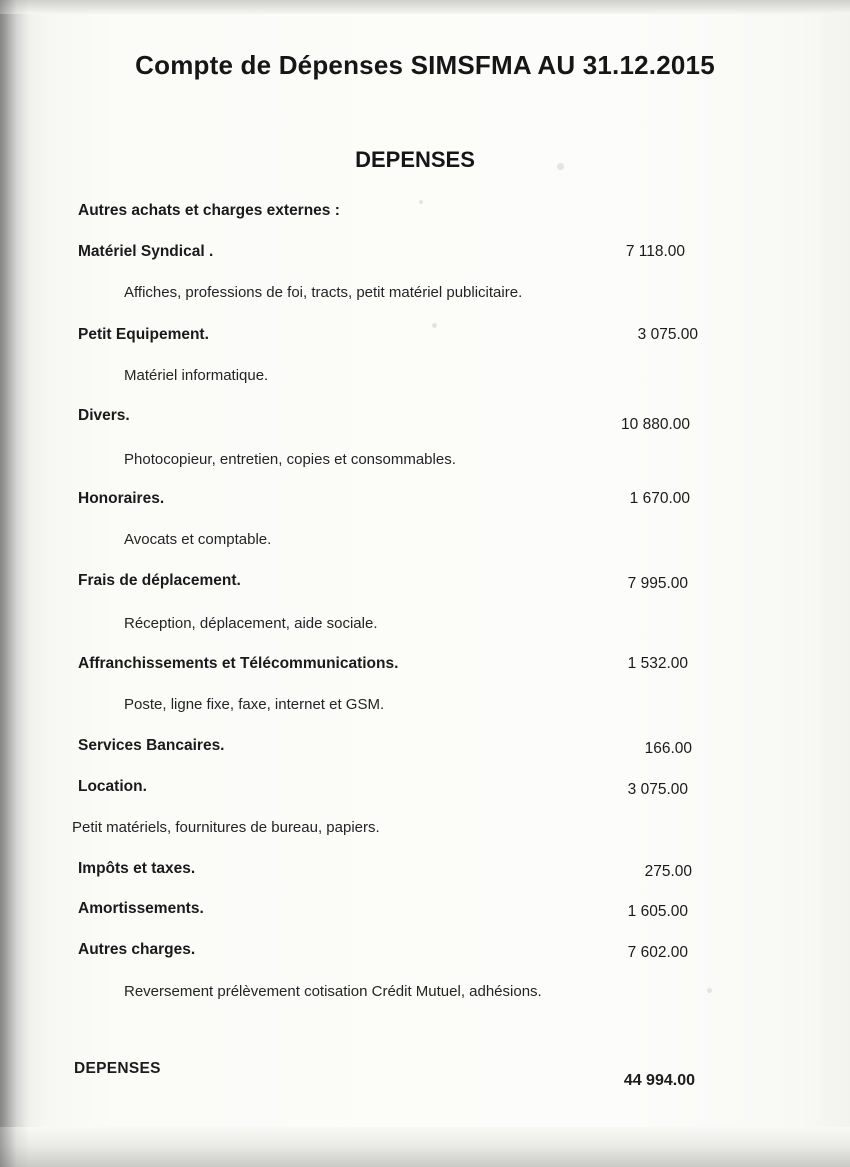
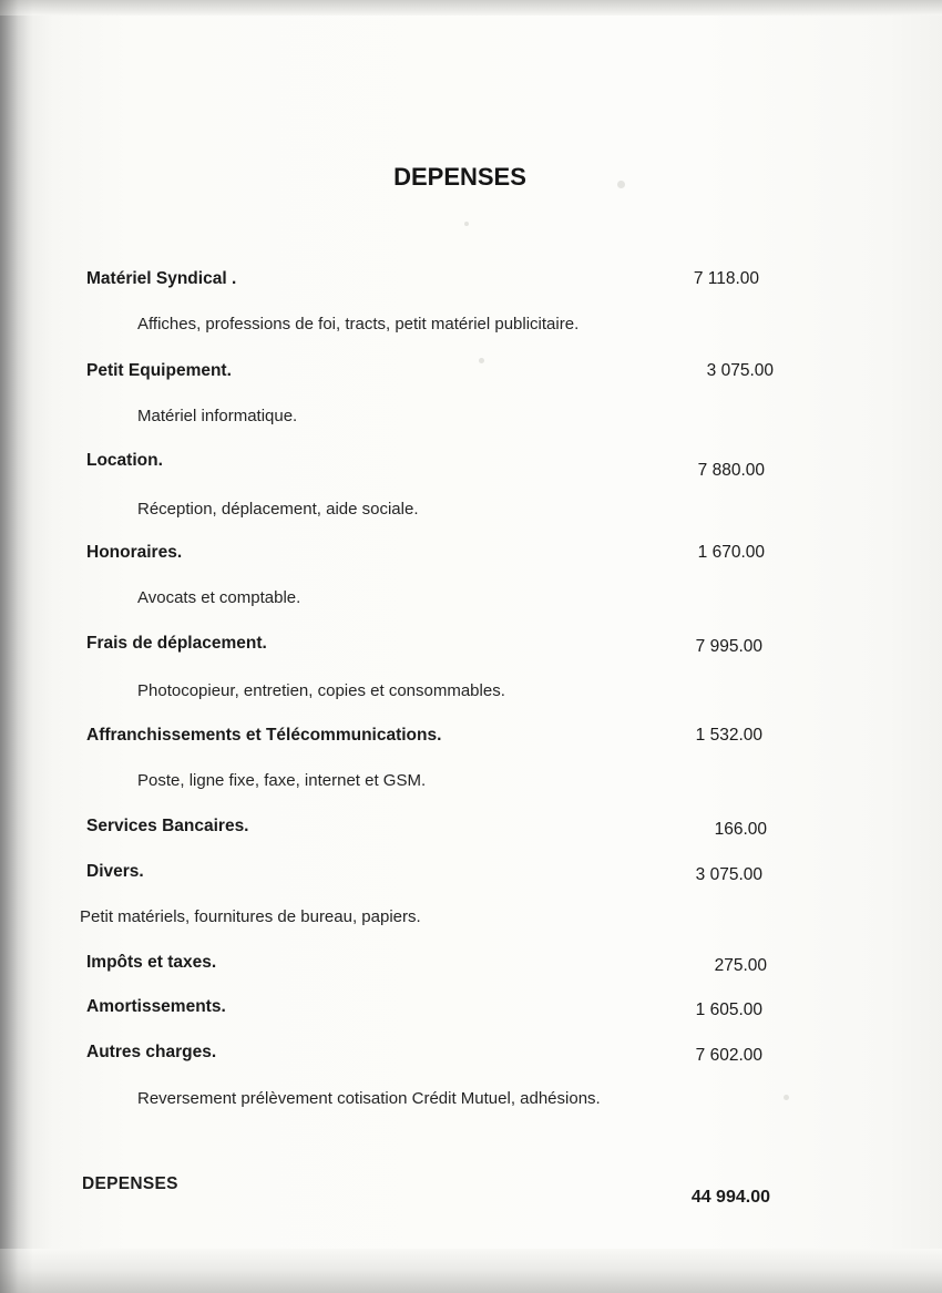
- Compte de Dépenses SIMSFMA AU 31.12.2015
  DEPENSES
- Autres achats et charges externes :
  Matériel Syndical .
  7 118.00
  Affiches, professions de foi, tracts, petit matériel publicitaire.
  Petit Equipement.
  3 075.00
  Matériel informatique.
- Divers.
+ Location.
- 10 880.00
+ 7 880.00
- Photocopieur, entretien, copies et consommables.
+ Réception, déplacement, aide sociale.
  Honoraires.
  1 670.00
  Avocats et comptable.
  Frais de déplacement.
  7 995.00
- Réception, déplacement, aide sociale.
+ Photocopieur, entretien, copies et consommables.
  Affranchissements et Télécommunications.
  1 532.00
  Poste, ligne fixe, faxe, internet et GSM.
  Services Bancaires.
  166.00
- Location.
+ Divers.
  3 075.00
  Petit matériels, fournitures de bureau, papiers.
  Impôts et taxes.
  275.00
  Amortissements.
  1 605.00
  Autres charges.
  7 602.00
  Reversement prélèvement cotisation Crédit Mutuel, adhésions.
  DEPENSES
  44 994.00
